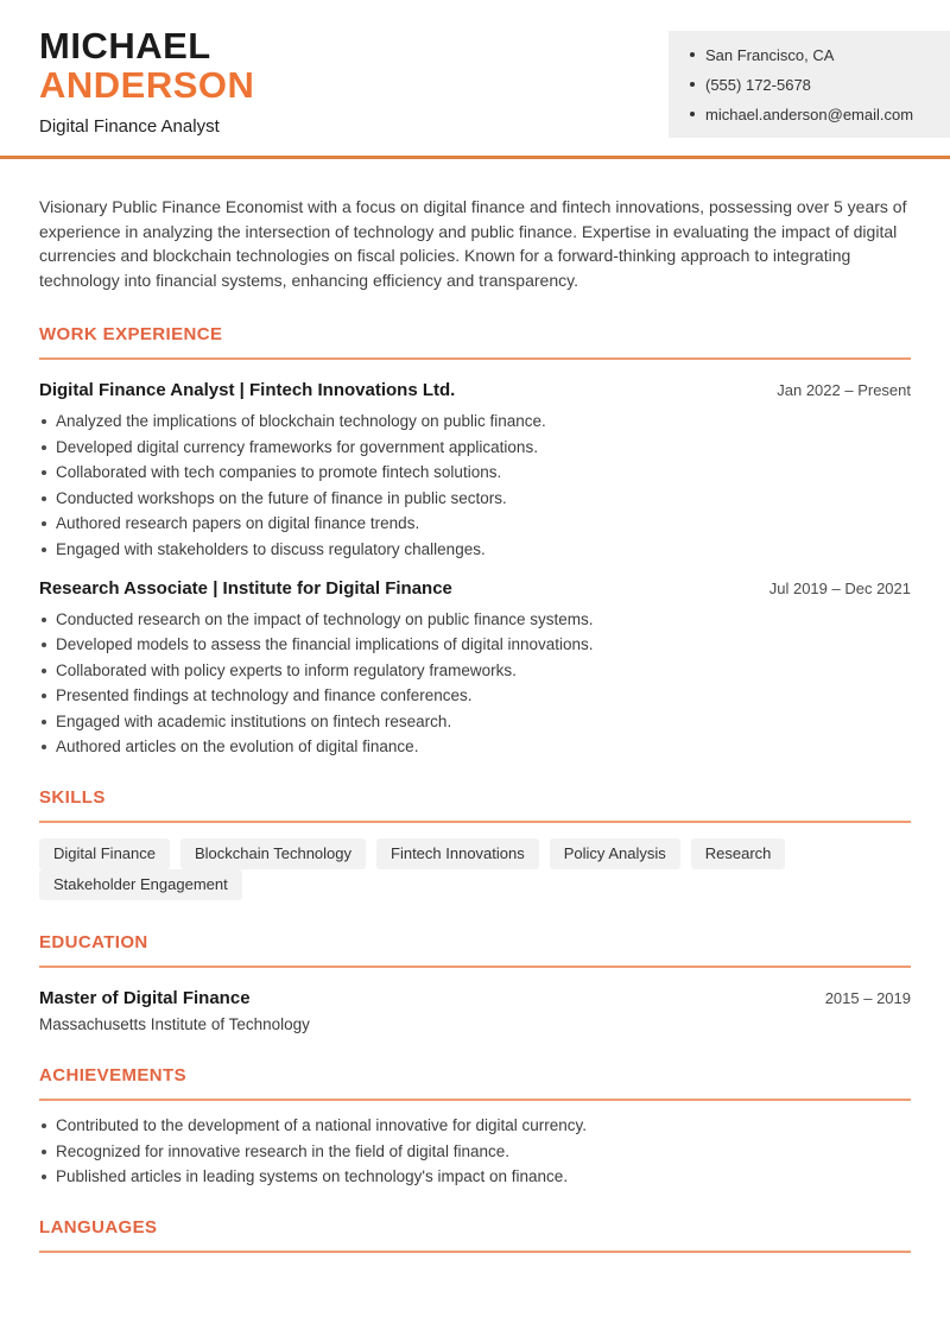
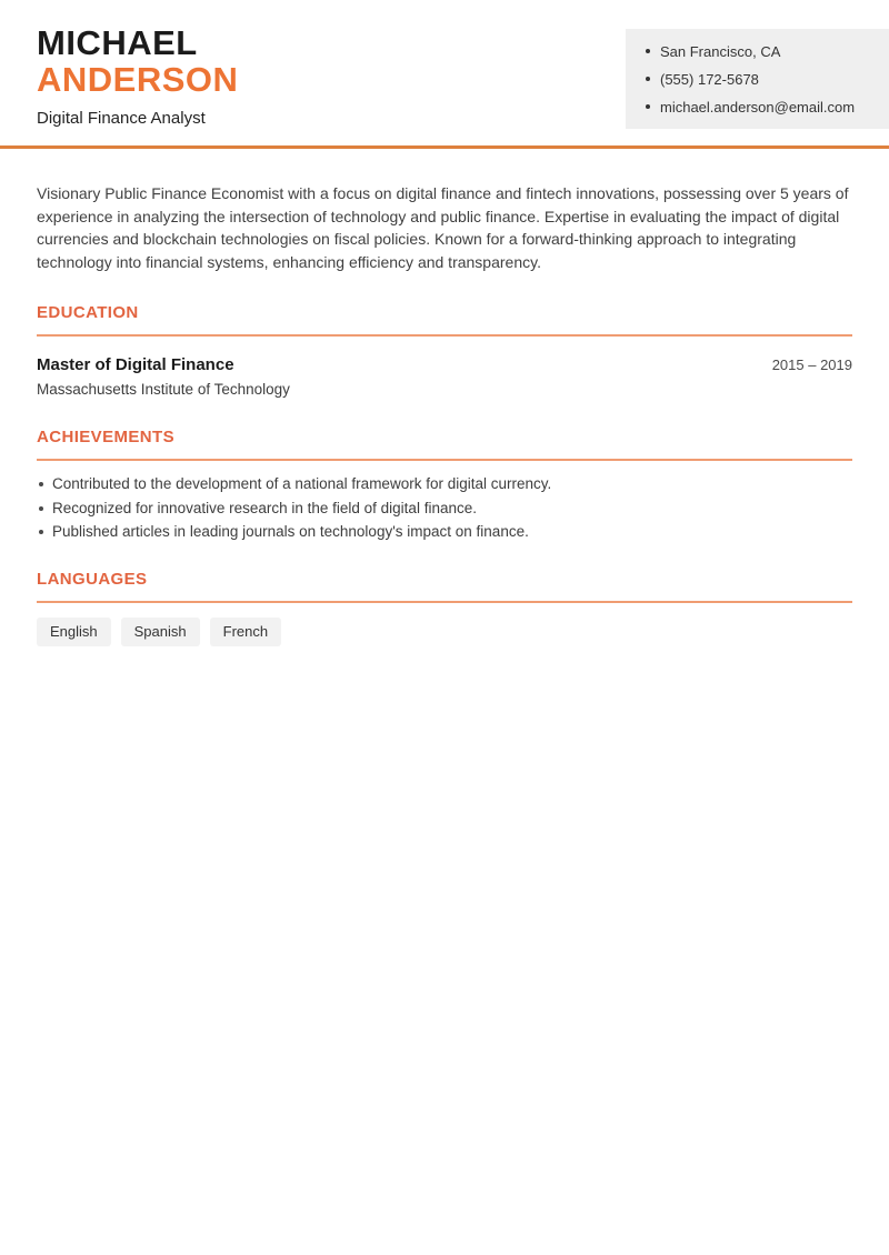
  MICHAEL
  ANDERSON
  Digital Finance Analyst
  San Francisco, CA
  (555) 172-5678
  michael.anderson@email.com
  Visionary Public Finance Economist with a focus on digital finance and fintech innovations, possessing over 5 years of experience in analyzing the intersection of technology and public finance. Expertise in evaluating the impact of digital currencies and blockchain technologies on fiscal policies. Known for a forward-thinking approach to integrating technology into financial systems, enhancing efficiency and transparency.
- WORK EXPERIENCE
- Digital Finance Analyst | Fintech Innovations Ltd.
- Jan 2022 – Present
- Analyzed the implications of blockchain technology on public finance.
- Developed digital currency frameworks for government applications.
- Collaborated with tech companies to promote fintech solutions.
- Conducted workshops on the future of finance in public sectors.
- Authored research papers on digital finance trends.
- Engaged with stakeholders to discuss regulatory challenges.
- Research Associate | Institute for Digital Finance
- Jul 2019 – Dec 2021
- Conducted research on the impact of technology on public finance systems.
- Developed models to assess the financial implications of digital innovations.
- Collaborated with policy experts to inform regulatory frameworks.
- Presented findings at technology and finance conferences.
- Engaged with academic institutions on fintech research.
- Authored articles on the evolution of digital finance.
- SKILLS
- Digital Finance
- Blockchain Technology
- Fintech Innovations
- Policy Analysis
- Research
- Stakeholder Engagement
  EDUCATION
  Master of Digital Finance
  2015 – 2019
  Massachusetts Institute of Technology
  ACHIEVEMENTS
- Contributed to the development of a national innovative for digital currency.
+ Contributed to the development of a national framework for digital currency.
  Recognized for innovative research in the field of digital finance.
- Published articles in leading systems on technology's impact on finance.
+ Published articles in leading journals on technology's impact on finance.
  LANGUAGES
+ English
+ Spanish
+ French
